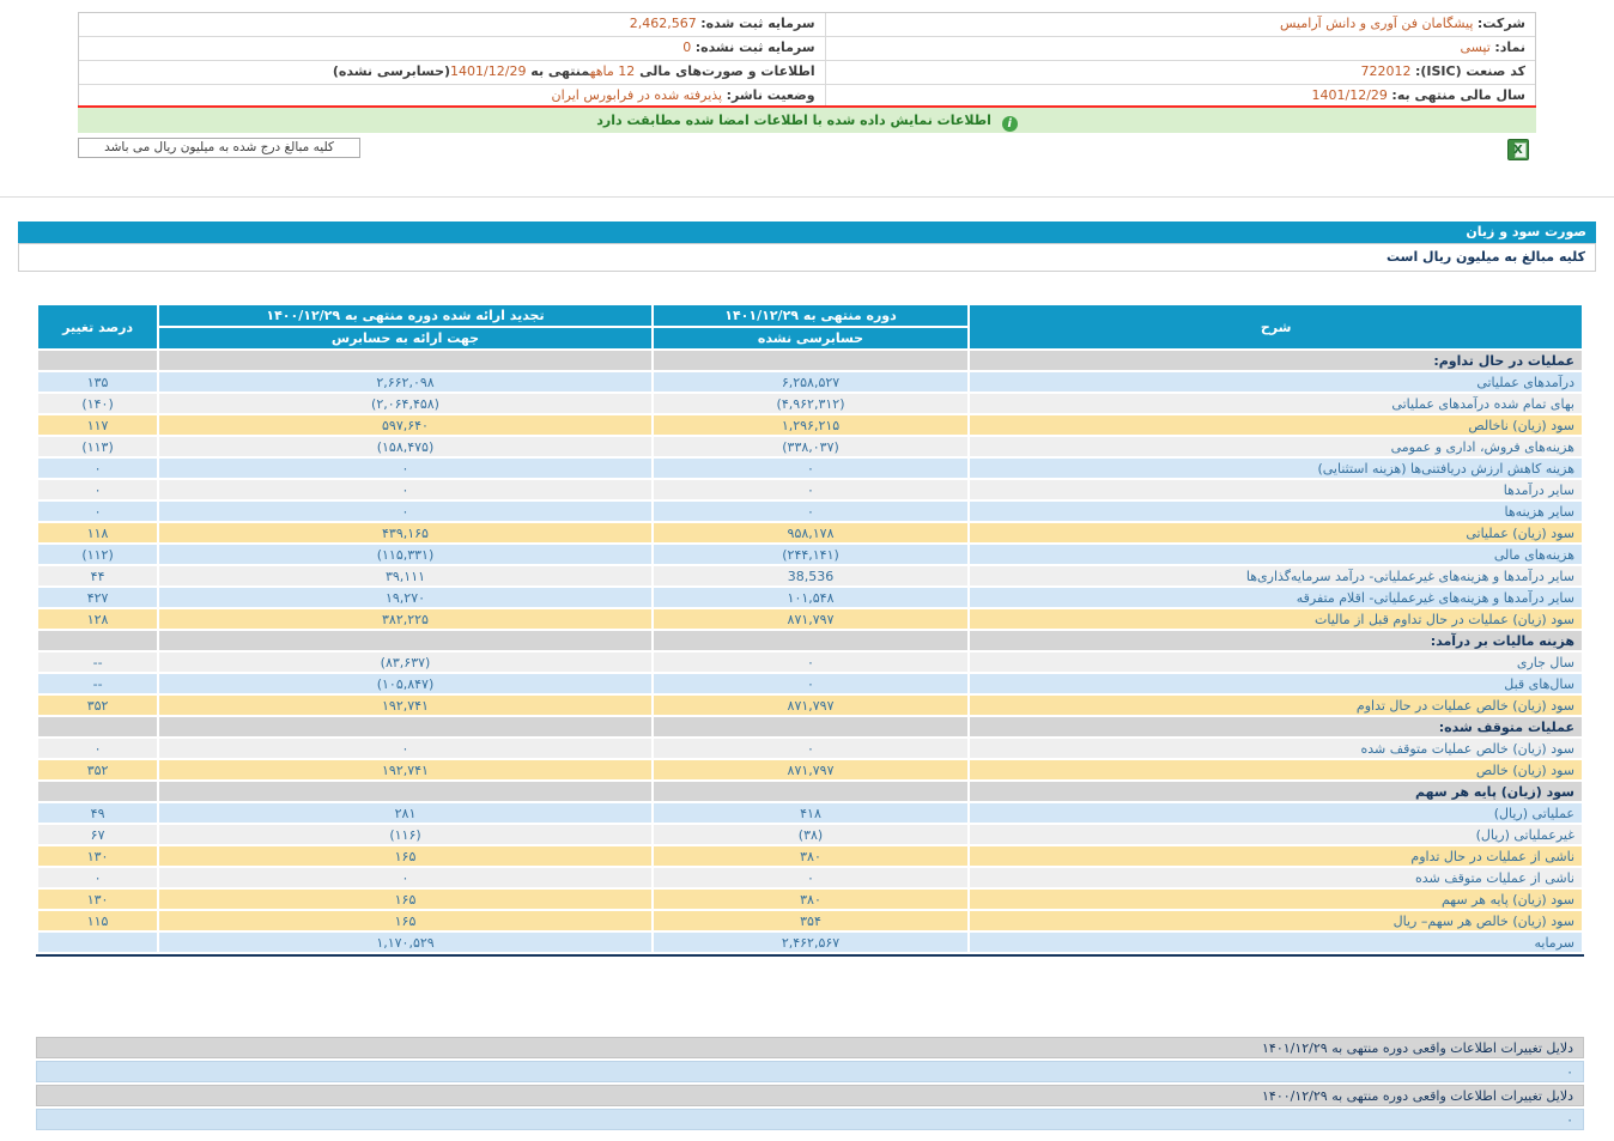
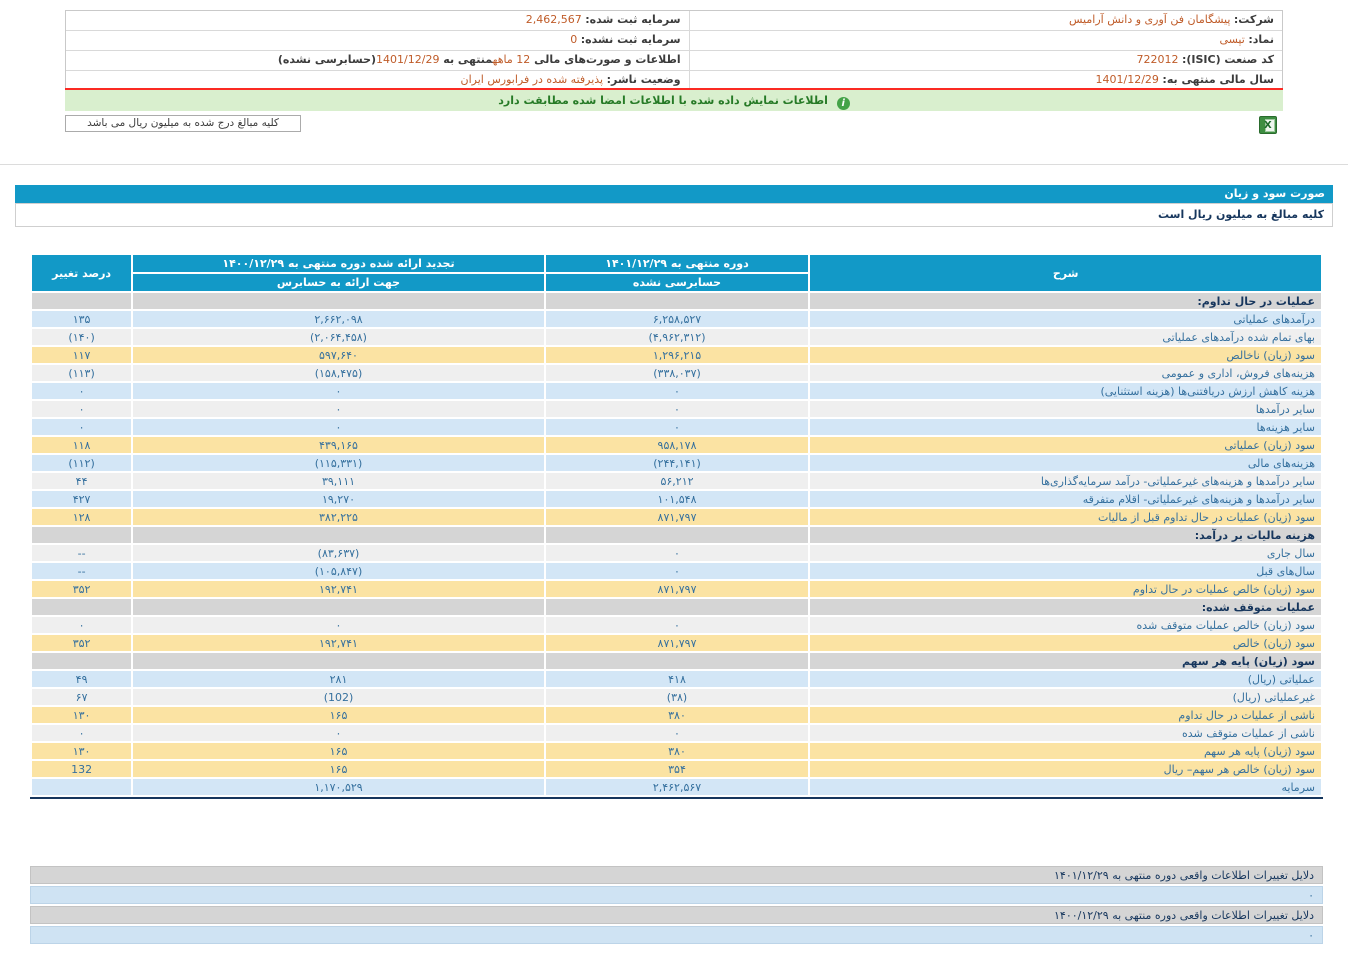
  شرکت: پیشگامان فن آوری و دانش آرامیس
  سرمایه ثبت شده: 2,462,567
  نماد: تپسی
  سرمایه ثبت نشده: 0
  کد صنعت (ISIC): 722012
  اطلاعات و صورت‌های مالی 12 ماههمنتهی به 1401/12/29(حسابرسی نشده)
  سال مالی منتهی به: 1401/12/29
  وضعیت ناشر: پذیرفته شده در فرابورس ایران
  i اطلاعات نمایش داده شده با اطلاعات امضا شده مطابقت دارد
  کلیه مبالغ درج شده به میلیون ریال می باشد
  X
  صورت سود و زیان
  کلیه مبالغ به میلیون ریال است
  شرح	دوره منتهی به ۱۴۰۱/۱۲/۲۹	تجدید ارائه شده دوره منتهی به ۱۴۰۰/۱۲/۲۹	درصد تغییر
  حسابرسی نشده	جهت ارائه به حسابرس
  عملیات در حال تداوم:
  درآمدهای عملیاتی	۶,۲۵۸,۵۲۷	۲,۶۶۲,۰۹۸	۱۳۵
  بهای تمام شده درآمدهای عملیاتی	(۴,۹۶۲,۳۱۲)	(۲,۰۶۴,۴۵۸)	(۱۴۰)
  سود (زیان) ناخالص	۱,۲۹۶,۲۱۵	۵۹۷,۶۴۰	۱۱۷
  هزینه‌های فروش، اداری و عمومی	(۳۳۸,۰۳۷)	(۱۵۸,۴۷۵)	(۱۱۳)
  هزینه کاهش ارزش دریافتنی‌ها (هزینه استثنایی)	۰	۰	۰
  سایر درآمدها	۰	۰	۰
  سایر هزینه‌ها	۰	۰	۰
  سود (زیان) عملیاتی	۹۵۸,۱۷۸	۴۳۹,۱۶۵	۱۱۸
  هزینه‌های مالی	(۲۴۴,۱۴۱)	(۱۱۵,۳۳۱)	(۱۱۲)
- سایر درآمدها و هزینه‌های غیرعملیاتی- درآمد سرمایه‌گذاری‌ها	38,536	۳۹,۱۱۱	۴۴
+ سایر درآمدها و هزینه‌های غیرعملیاتی- درآمد سرمایه‌گذاری‌ها	۵۶,۲۱۲	۳۹,۱۱۱	۴۴
  سایر درآمدها و هزینه‌های غیرعملیاتی- اقلام متفرقه	۱۰۱,۵۴۸	۱۹,۲۷۰	۴۲۷
  سود (زیان) عملیات در حال تداوم قبل از مالیات	۸۷۱,۷۹۷	۳۸۲,۲۲۵	۱۲۸
  هزینه مالیات بر درآمد:
  سال جاری	۰	(۸۳,۶۳۷)	--
  سال‌های قبل	۰	(۱۰۵,۸۴۷)	--
  سود (زیان) خالص عملیات در حال تداوم	۸۷۱,۷۹۷	۱۹۲,۷۴۱	۳۵۲
  عملیات متوقف شده:
  سود (زیان) خالص عملیات متوقف شده	۰	۰	۰
  سود (زیان) خالص	۸۷۱,۷۹۷	۱۹۲,۷۴۱	۳۵۲
  سود (زیان) پایه هر سهم
  عملیاتی (ریال)	۴۱۸	۲۸۱	۴۹
- غیرعملیاتی (ریال)	(۳۸)	(۱۱۶)	۶۷
+ غیرعملیاتی (ریال)	(۳۸)	(102)	۶۷
  ناشی از عملیات در حال تداوم	۳۸۰	۱۶۵	۱۳۰
  ناشی از عملیات متوقف شده	۰	۰	۰
  سود (زیان) پایه هر سهم	۳۸۰	۱۶۵	۱۳۰
- سود (زیان) خالص هر سهم– ریال	۳۵۴	۱۶۵	۱۱۵
+ سود (زیان) خالص هر سهم– ریال	۳۵۴	۱۶۵	132
  سرمایه	۲,۴۶۲,۵۶۷	۱,۱۷۰,۵۲۹
  دلایل تغییرات اطلاعات واقعی دوره منتهی به ۱۴۰۱/۱۲/۲۹
  ۰
  دلایل تغییرات اطلاعات واقعی دوره منتهی به ۱۴۰۰/۱۲/۲۹
  ۰
